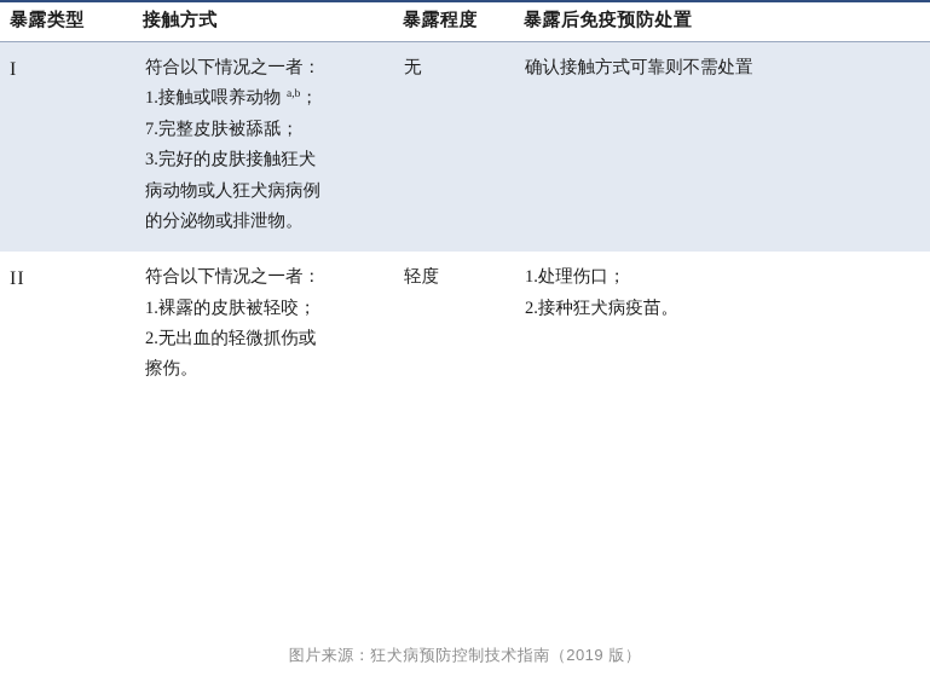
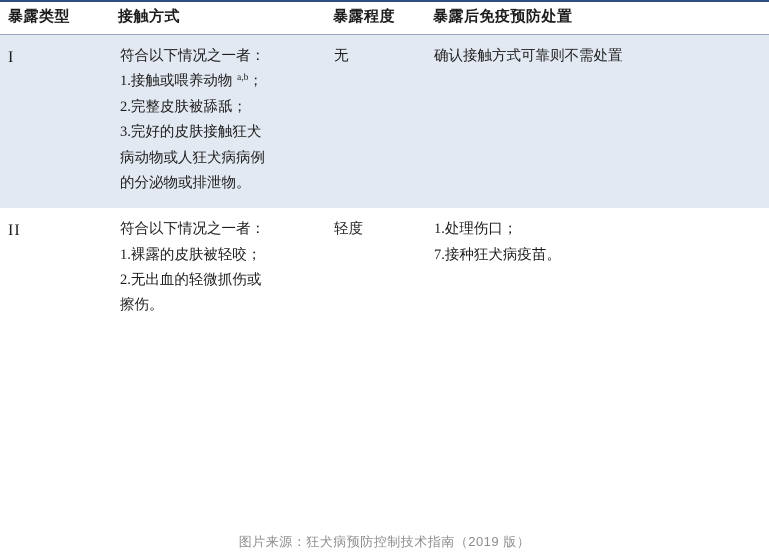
  暴露类型	接触方式	暴露程度	暴露后免疫预防处置
- I	符合以下情况之一者： 1.接触或喂养动物 a,b； 7.完整皮肤被舔舐； 3.完好的皮肤接触狂犬 病动物或人狂犬病病例 的分泌物或排泄物。	无	确认接触方式可靠则不需处置
+ I	符合以下情况之一者： 1.接触或喂养动物 a,b； 2.完整皮肤被舔舐； 3.完好的皮肤接触狂犬 病动物或人狂犬病病例 的分泌物或排泄物。	无	确认接触方式可靠则不需处置
- II	符合以下情况之一者： 1.裸露的皮肤被轻咬； 2.无出血的轻微抓伤或 擦伤。	轻度	1.处理伤口； 2.接种狂犬病疫苗。
+ II	符合以下情况之一者： 1.裸露的皮肤被轻咬； 2.无出血的轻微抓伤或 擦伤。	轻度	1.处理伤口； 7.接种狂犬病疫苗。
  图片来源：狂犬病预防控制技术指南（2019 版）
